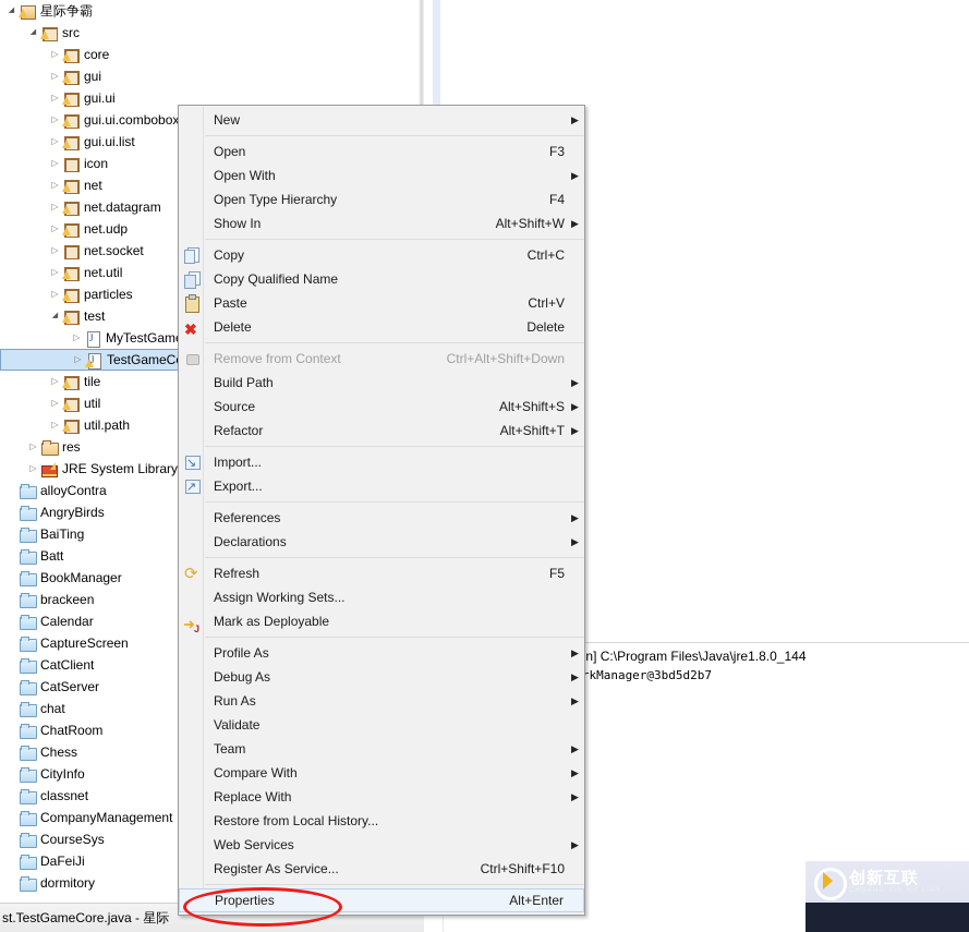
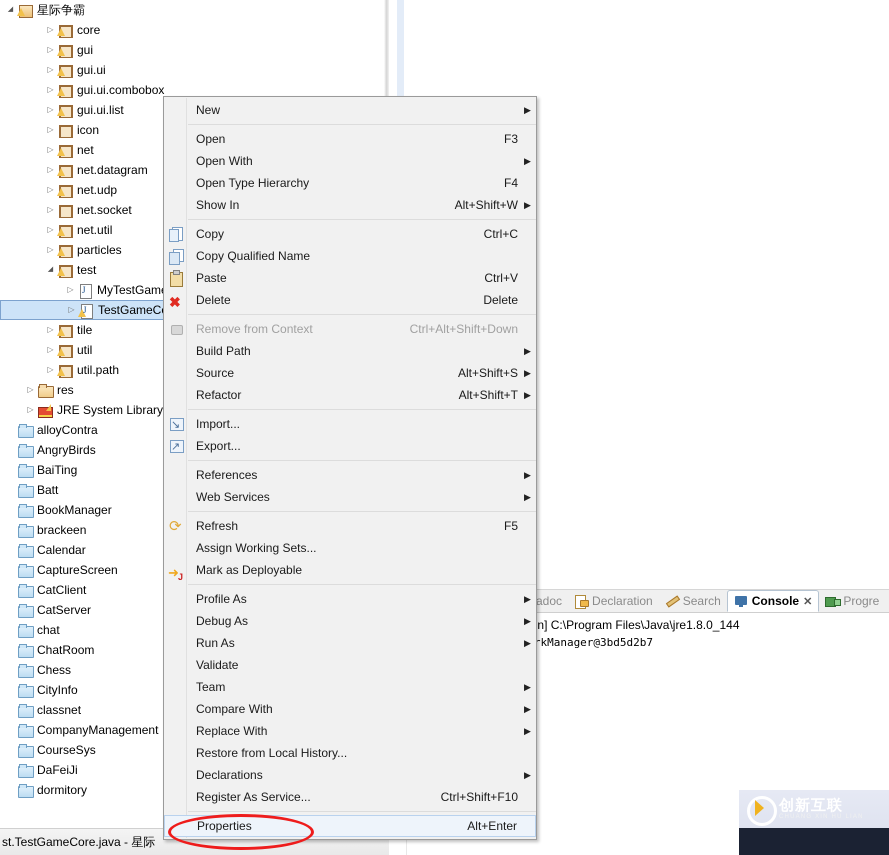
  星际争霸
- src
  ▷
  core
  ▷
  gui
  ▷
  gui.ui
  ▷
  gui.ui.combobox
  ▷
  gui.ui.list
  ▷
  icon
  ▷
  net
  ▷
  net.datagram
  ▷
  net.udp
  ▷
  net.socket
  ▷
  net.util
  ▷
  particles
  test
  ▷
  ▷
  ▷
  tile
  ▷
  util
  ▷
  util.path
  ▷
  res
  ▷
  alloyContra
  AngryBirds
  BaiTing
  Batt
  BookManager
  brackeen
  Calendar
  CaptureScreen
  CatClient
  CatServer
  chat
  ChatRoom
  Chess
  CityInfo
  classnet
  CompanyManagement
  CourseSys
  DaFeiJi
  dormitory
+ adoc
+ Declaration
+ Search
+ Console
+ ✕
+ Progre
  st.TestGameCore.java - 星际
  New
  ▶
  Open
  F3
  Open With
  ▶
  Open Type Hierarchy
  F4
  Show In
  Alt+Shift+W
  ▶
  Copy
  Ctrl+C
  Copy Qualified Name
  Paste
  Ctrl+V
  Delete
  Delete
  Remove from Context
  Ctrl+Alt+Shift+Down
  Build Path
  ▶
  Source
  Alt+Shift+S
  ▶
  Refactor
  Alt+Shift+T
  ▶
  Import...
  Export...
  References
  ▶
- Declarations
+ Web Services
  ▶
  Refresh
  F5
  Assign Working Sets...
  Mark as Deployable
  Profile As
  ▶
  Debug As
  ▶
  Run As
  ▶
  Validate
  Team
  ▶
  Compare With
  ▶
  Replace With
  ▶
  Restore from Local History...
- Web Services
+ Declarations
  ▶
  Register As Service...
  Ctrl+Shift+F10
  Properties
  Alt+Enter
  创新互联
